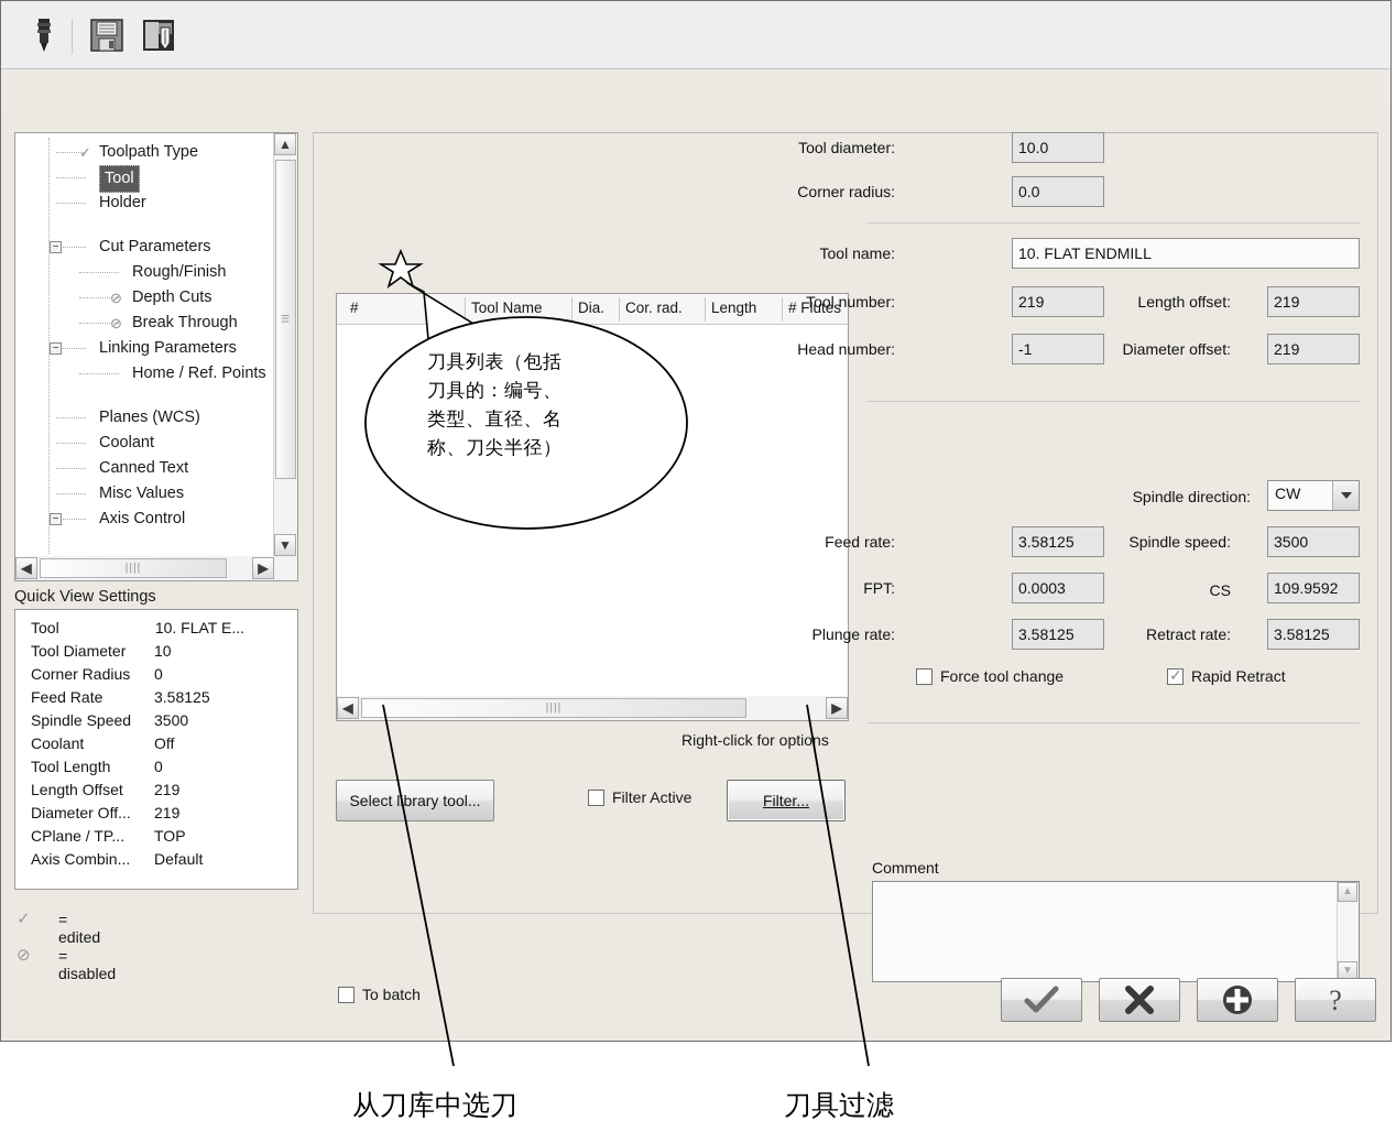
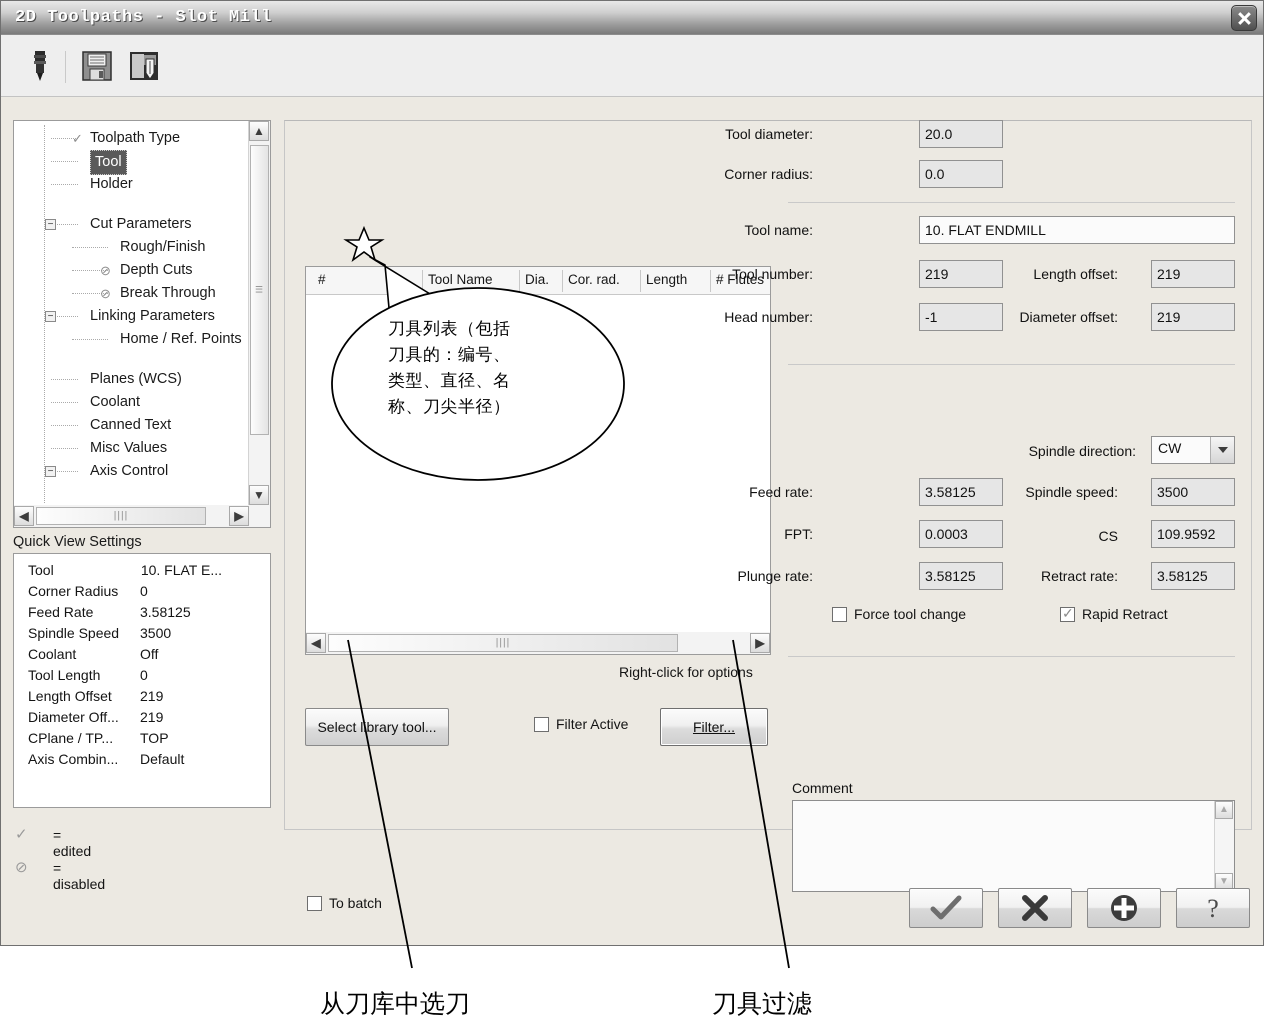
+ 2D Toolpaths - Slot Mill
  ✓
  Toolpath Type
  Tool
  Holder
  −
  Cut Parameters
  Rough/Finish
  ⊘
  Depth Cuts
  ⊘
  Break Through
  −
  Linking Parameters
  Home / Ref. Points
  Planes (WCS)
  Coolant
  Canned Text
  Misc Values
  −
  Axis Control
  ▲
  ☰
  ▼
  ◀
  ||||
  ▶
  Quick View Settings
  Tool
  10. FLAT E...
- Tool Diameter
- 10
  Corner Radius
  0
  Feed Rate
  3.58125
  Spindle Speed
  3500
  Coolant
  Off
  Tool Length
  0
  Length Offset
  219
  Diameter Off...
  219
  CPlane / TP...
  TOP
  Axis Combin...
  Default
  ✓
  = edited
  ⊘
  = disabled
  #
  Tool Name
  Dia.
  Cor. rad.
  Length
  # Flutes
  ◀
  ||||
  ▶
  Right-click for options
  Select lbrary tool...
  Filter Active
  Filter...
  To batch
  Tool diameter:
- 10.0
+ 20.0
  Corner radius:
  0.0
  Tool name:
  10. FLAT ENDMILL
  Tool number:
  219
  Length offset:
  219
  Head number:
  -1
  Diameter offset:
  219
  Spindle direction:
  CW
  Feed rate:
  3.58125
  Spindle speed:
  3500
  FPT:
  0.0003
  CS
  109.9592
  Plunge rate:
  3.58125
  Retract rate:
  3.58125
  Force tool change
  Rapid Retract
  Comment
  ▲
  ▼
  ?
  刀具列表（包括
  刀具的：编号、
  类型、直径、名
  称、刀尖半径）
  从刀库中选刀
  刀具过滤
